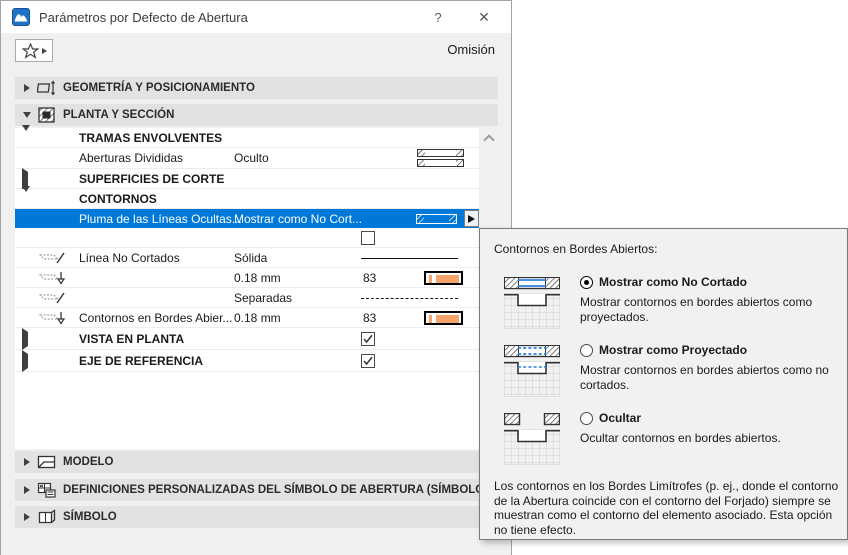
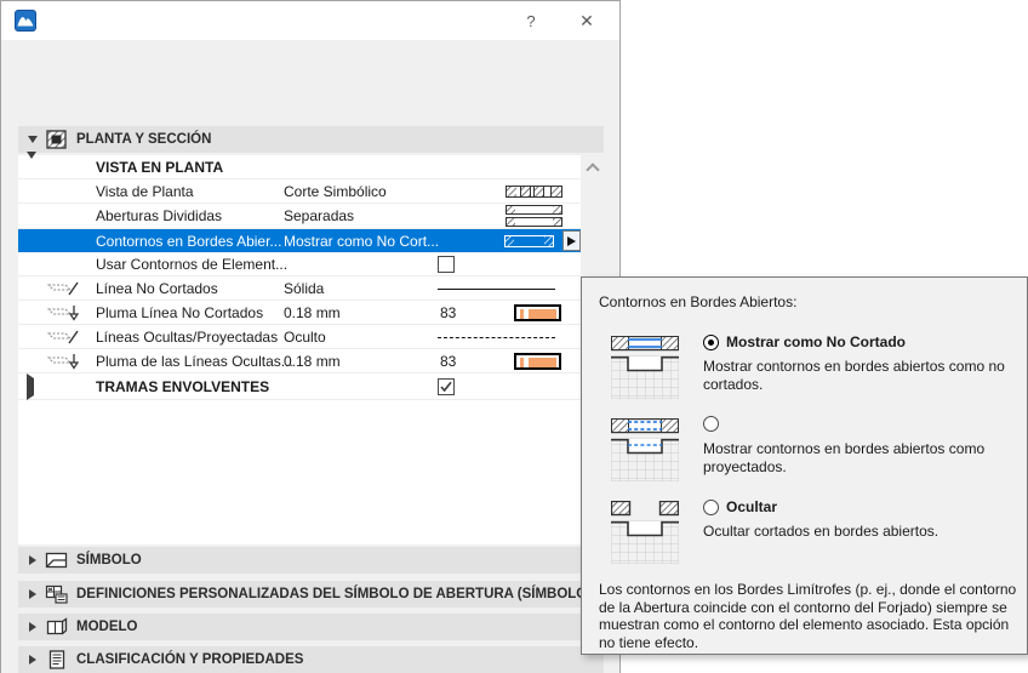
- Parámetros por Defecto de Abertura
  ?
  ✕
- Omisión
- GEOMETRÍA Y POSICIONAMIENTO
  PLANTA Y SECCIÓN
- TRAMAS ENVOLVENTES
+ VISTA EN PLANTA
+ Vista de Planta
+ Corte Simbólico
  Aberturas Divididas
- Oculto
+ Separadas
- SUPERFICIES DE CORTE
- CONTORNOS
- Pluma de las Líneas Ocultas...
+ Contornos en Bordes Abier...
  Mostrar como No Cort...
+ Usar Contornos de Element...
  Línea No Cortados
  Sólida
+ Pluma Línea No Cortados
  0.18 mm
  83
+ Líneas Ocultas/Proyectadas
- Separadas
+ Oculto
- Contornos en Bordes Abier...
+ Pluma de las Líneas Ocultas...
  0.18 mm
  83
- VISTA EN PLANTA
+ TRAMAS ENVOLVENTES
- EJE DE REFERENCIA
- MODELO
+ SÍMBOLO
  DEFINICIONES PERSONALIZADAS DEL SÍMBOLO DE ABERTURA (SÍMBOL
- SÍMBOLO
+ MODELO
+ CLASIFICACIÓN Y PROPIEDADES
  Contornos en Bordes Abiertos:
  Mostrar como No Cortado
- Mostrar contornos en bordes abiertos como proyectados.
+ Mostrar contornos en bordes abiertos como no cortados.
- Mostrar como Proyectado
- Mostrar contornos en bordes abiertos como no cortados.
+ Mostrar contornos en bordes abiertos como proyectados.
  Ocultar
- Ocultar contornos en bordes abiertos.
+ Ocultar cortados en bordes abiertos.
  Los contornos en los Bordes Limítrofes (p. ej., donde el contorno de la Abertura coincide con el contorno del Forjado) siempre se muestran como el contorno del elemento asociado. Esta opción no tiene efecto.
